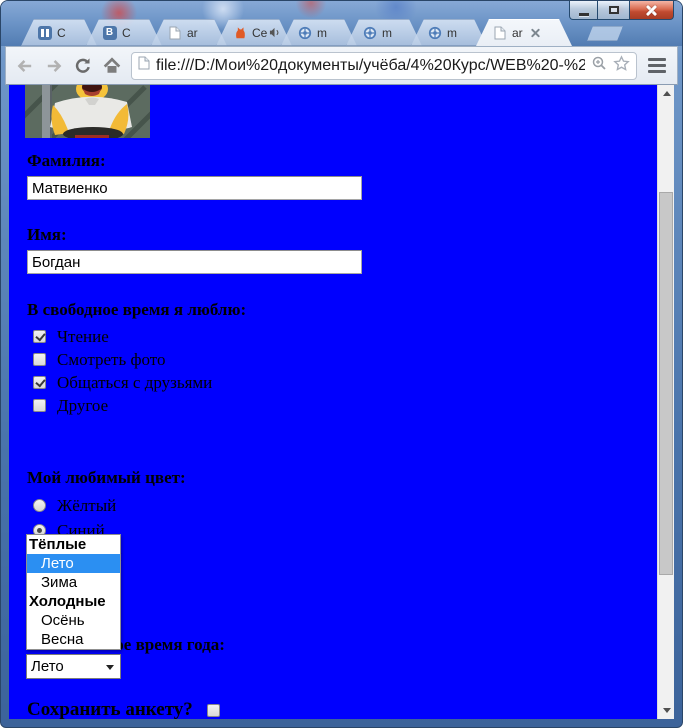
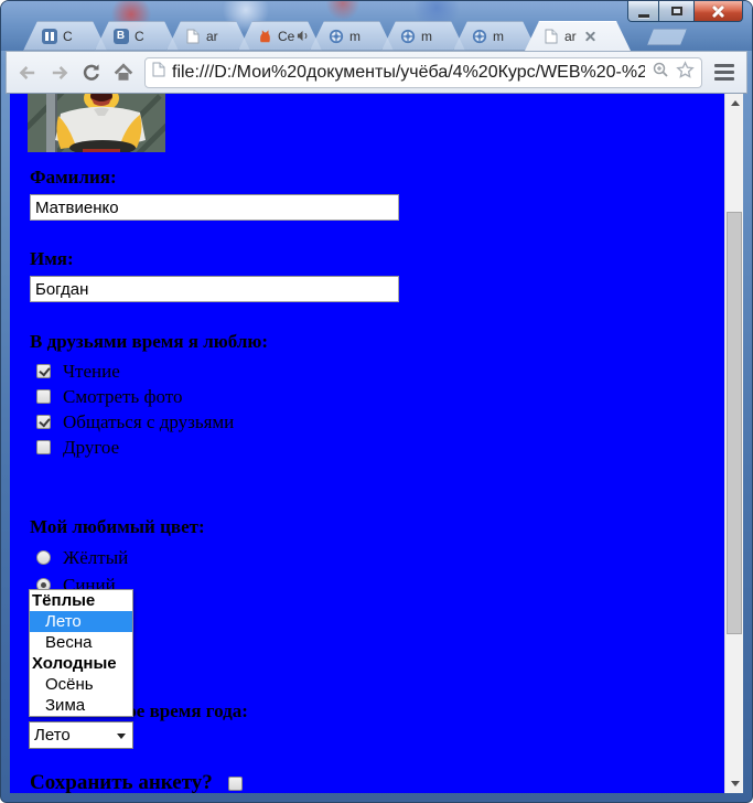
  C
  C
  ar
  Ce
  m
  m
  m
  ar
  file:///D:/Мои%20документы/учёба/4%20Курс/WEB%20-%2
  Фамилия:
  Матвиенко
  Имя:
  Богдан
- В свободное время я люблю:
+ В друзьями время я люблю:
  Чтение
  Смотреть фото
  Общаться с друзьями
  Другое
  Мой любимый цвет:
  Жёлтый
  Синий
  Лето
  Сохранить анкету?
  Тёплые
  Лето
- Зима
+ Весна
  Холодные
  Осёнь
- Весна
+ Зима
